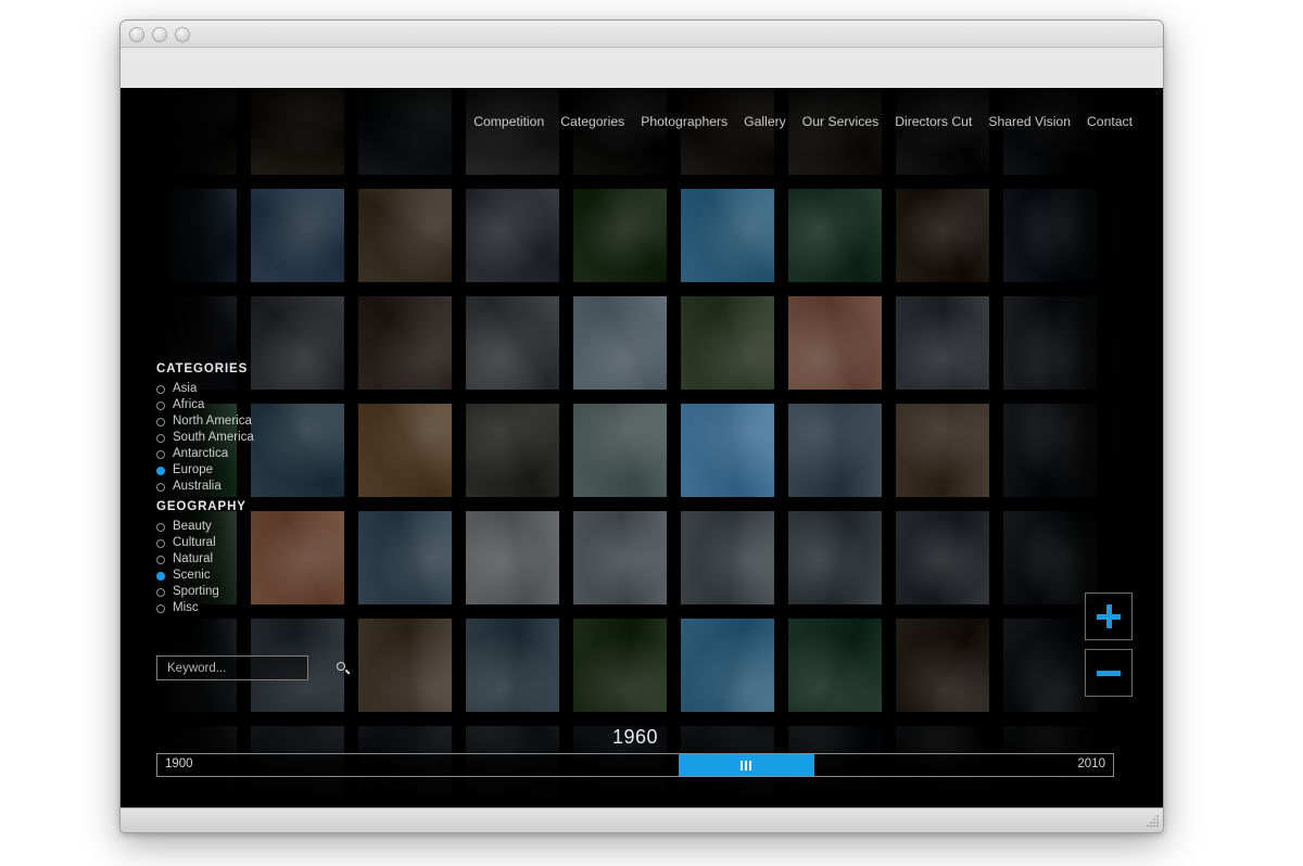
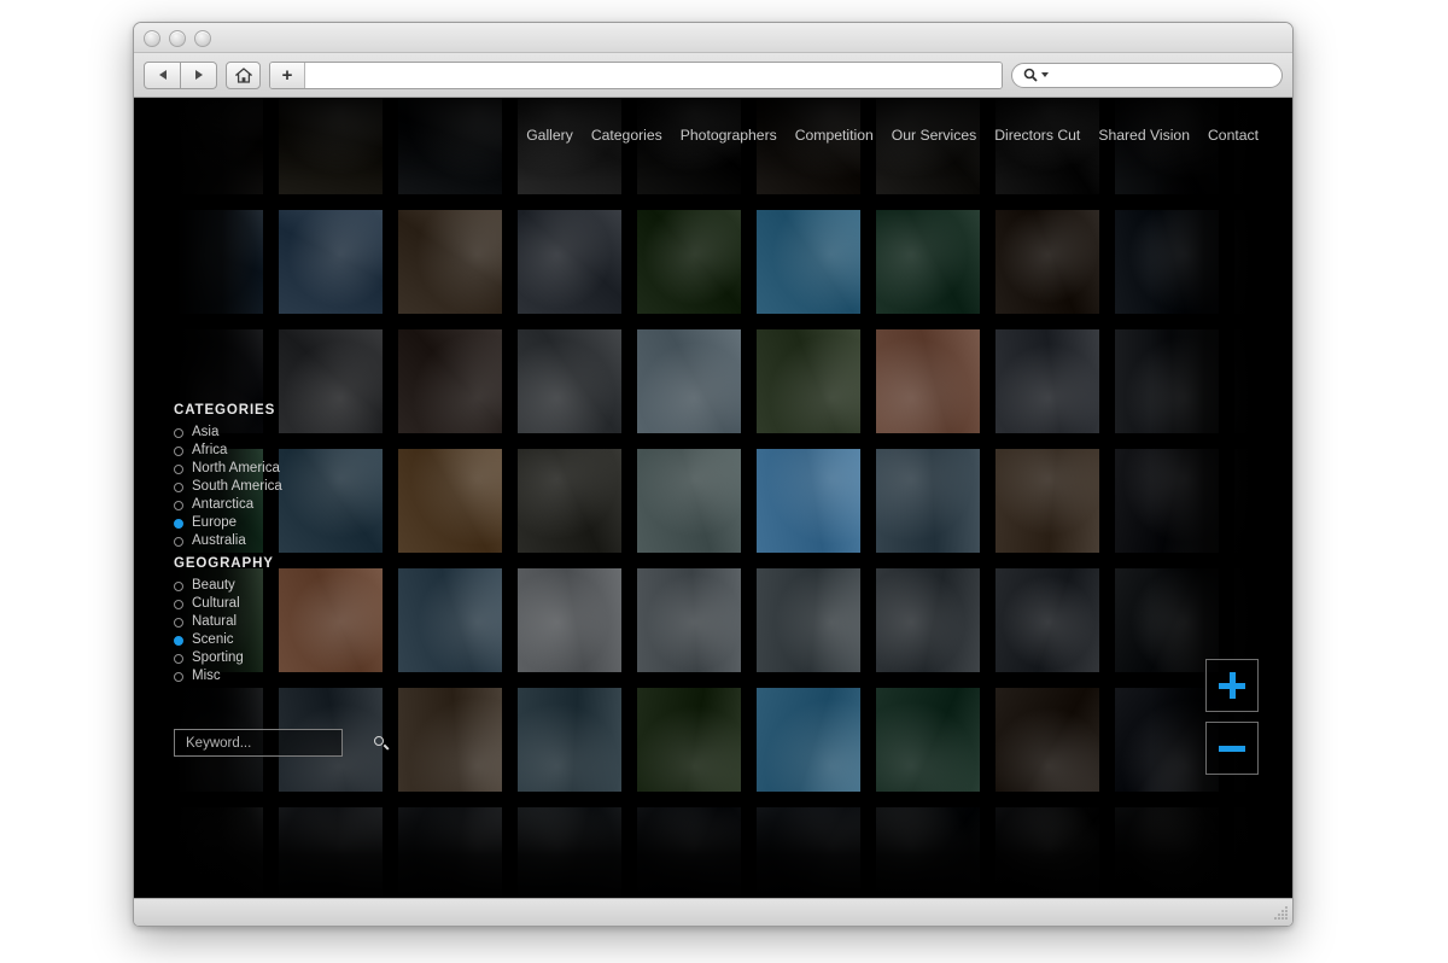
+ +
- Competition
+ Gallery
  Categories
  Photographers
- Gallery
+ Competition
  Our Services
  Directors Cut
  Shared Vision
  Contact
  CATEGORIES
  Asia
  Africa
  North America
  South America
  Antarctica
  Europe
  Australia
  GEOGRAPHY
  Beauty
  Cultural
  Natural
  Scenic
  Sporting
  Misc
  Keyword...
- 1960
- 1900
- 2010
